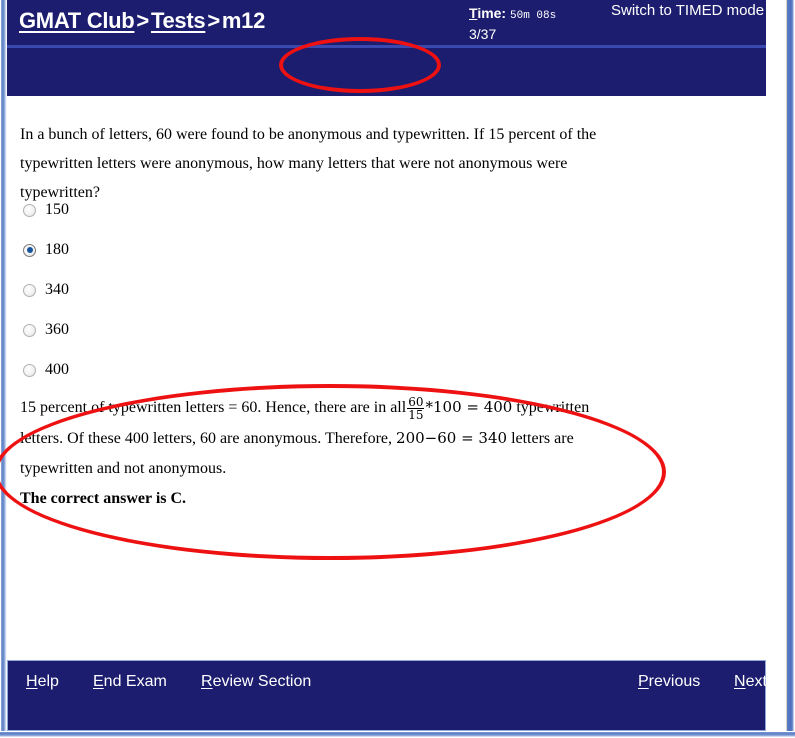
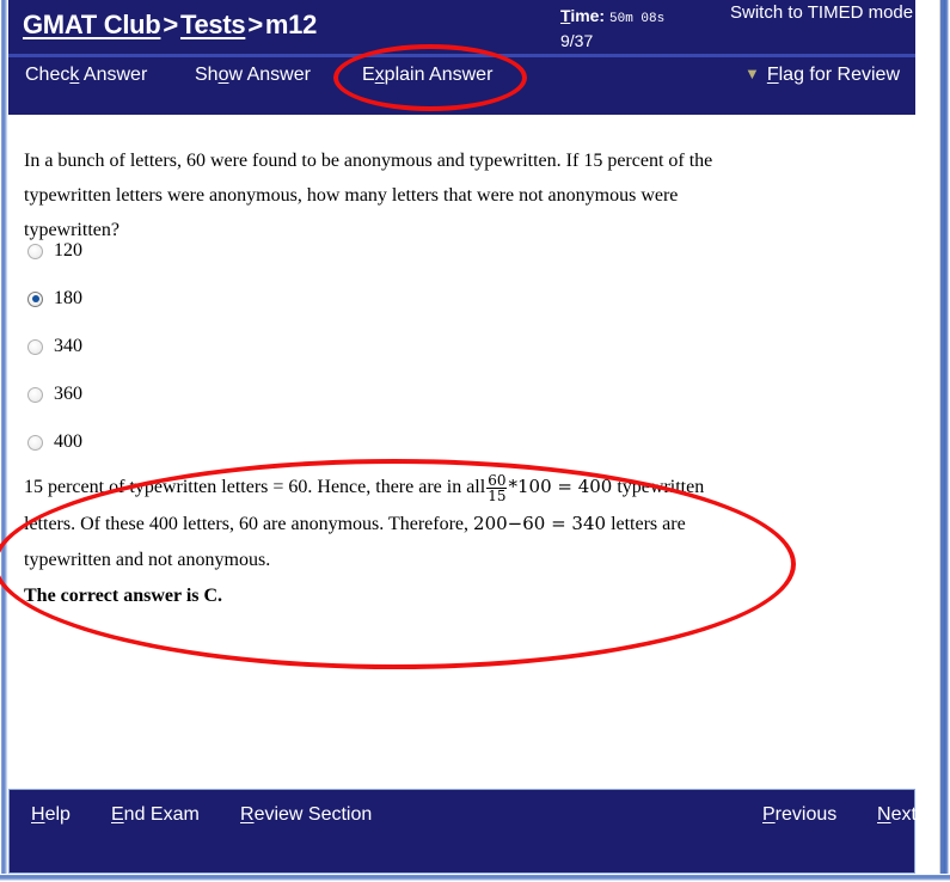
  GMAT Club>Tests>m12
  Time: 50m 08s
- 3/37
+ 9/37
  Switch to TIMED mode
+ Check Answer
+ Show Answer
+ Explain Answer
+ ▼ Flag for Review
  In a bunch of letters, 60 were found to be anonymous and typewritten. If 15 percent of the typewritten letters were anonymous, how many letters that were not anonymous were typewritten?
- 150
+ 120
  180
  340
  360
  400
  15 percent of typewritten letters = 60. Hence, there are in all
  60
  15
  *100 = 400 typewritten letters. Of these 400 letters, 60 are anonymous. Therefore, 200−60 = 340 letters are typewritten and not anonymous.
  The correct answer is C.
  Help
  End Exam
  Review Section
  Previous
  Next
